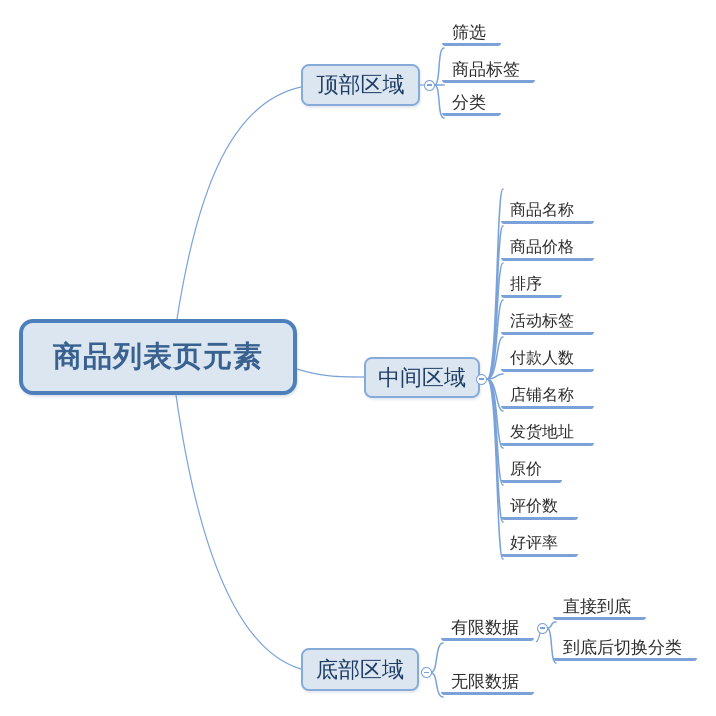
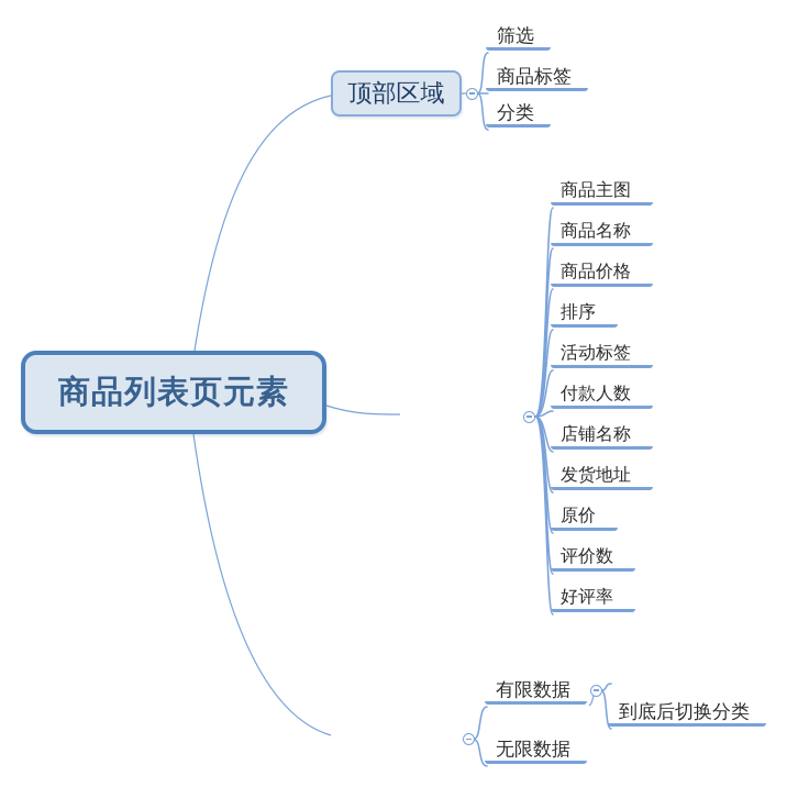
  商品列表页元素
  顶部区域
- 中间区域
- 底部区域
  筛选
  商品标签
  分类
+ 商品主图
  商品名称
  商品价格
  排序
  活动标签
  付款人数
  店铺名称
  发货地址
  原价
  评价数
  好评率
  有限数据
  无限数据
- 直接到底
  到底后切换分类
